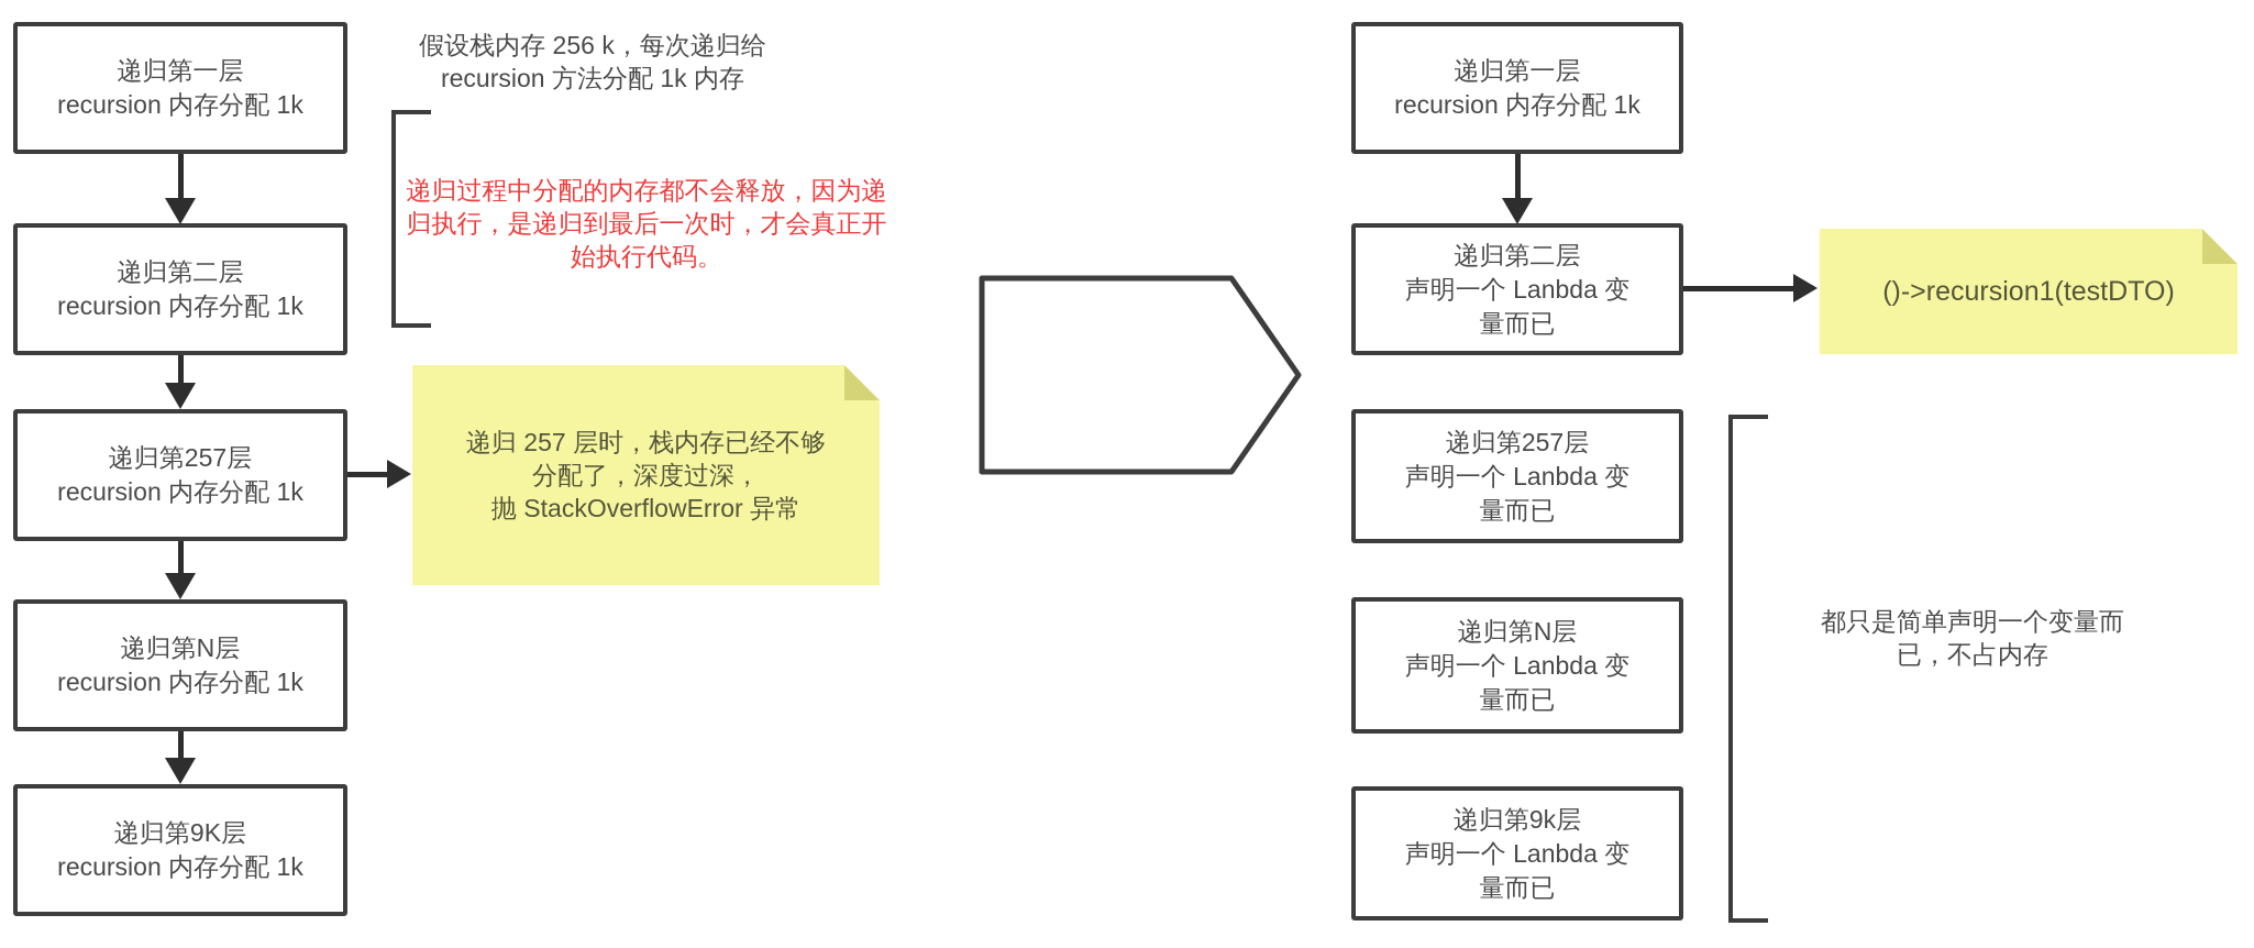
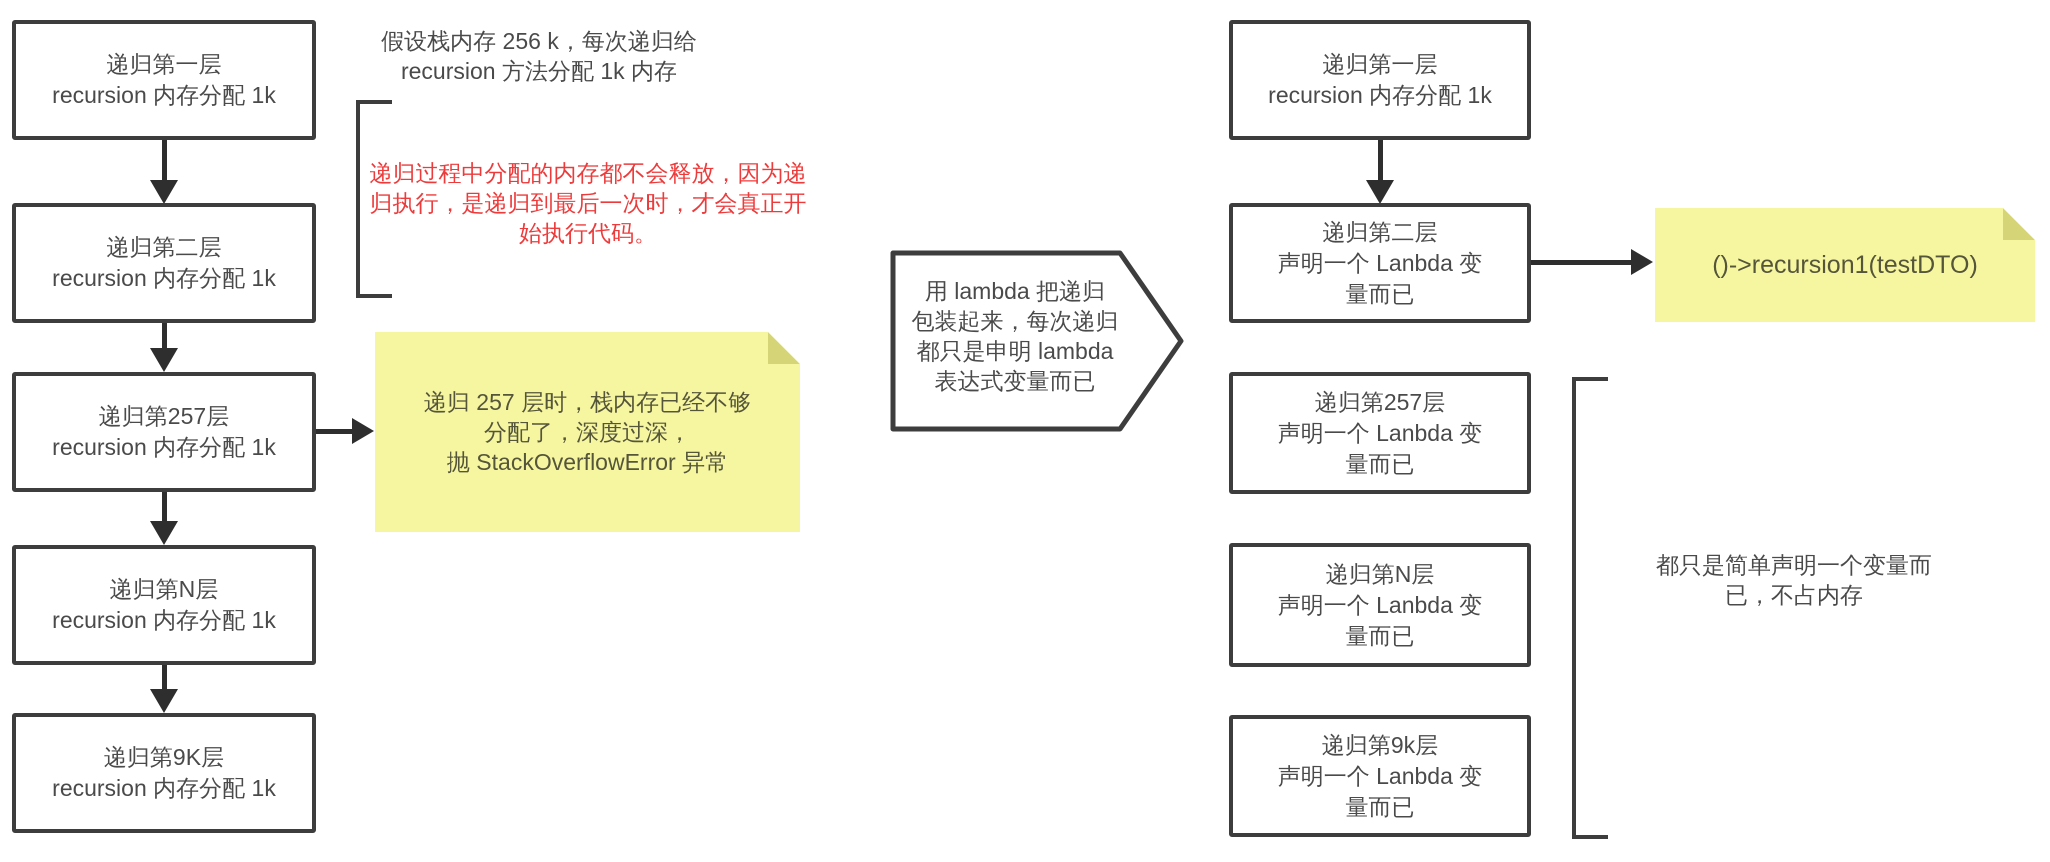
  递归第一层
  recursion 内存分配 1k
  递归第二层
  recursion 内存分配 1k
  递归第257层
  recursion 内存分配 1k
  递归第N层
  recursion 内存分配 1k
  递归第9K层
  recursion 内存分配 1k
  假设栈内存 256 k，每次递归给
  recursion 方法分配 1k 内存
  递归过程中分配的内存都不会释放，因为递
  归执行，是递归到最后一次时，才会真正开
  始执行代码。
  递归 257 层时，栈内存已经不够
  分配了，深度过深，
  抛 StackOverflowError 异常
+ 用 lambda 把递归
+ 包装起来，每次递归
+ 都只是申明 lambda
+ 表达式变量而已
  递归第一层
  recursion 内存分配 1k
  递归第二层
  声明一个 Lanbda 变
  量而已
  递归第257层
  声明一个 Lanbda 变
  量而已
  递归第N层
  声明一个 Lanbda 变
  量而已
  递归第9k层
  声明一个 Lanbda 变
  量而已
  ()->recursion1(testDTO)
  都只是简单声明一个变量而
  已，不占内存
